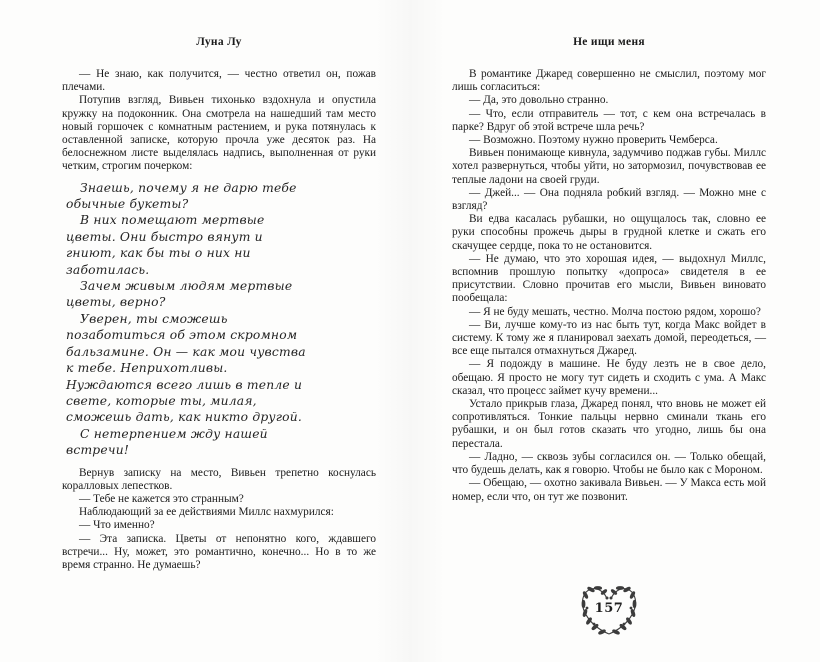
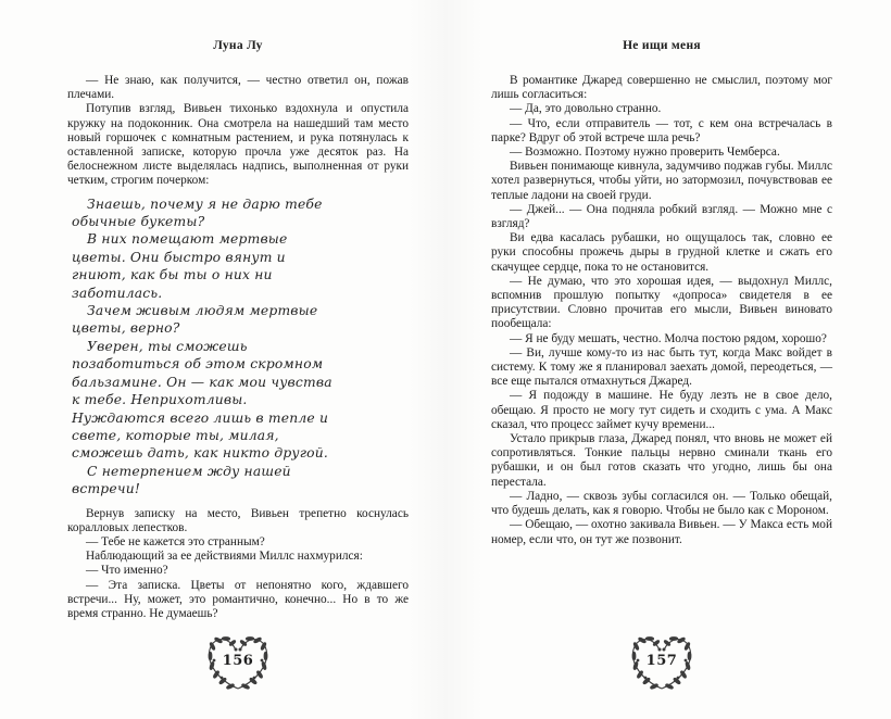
  Луна Лу
  — Не знаю, как получится, — честно ответил он, пожав плечами.
  Потупив взгляд, Вивьен тихонько вздохнула и опустила кружку на подоконник. Она смотрела на нашедший там место новый горшочек с комнатным растением, и рука потянулась к оставленной записке, которую прочла уже десяток раз. На белоснежном листе выделялась надпись, выполненная от руки четким, строгим почерком:
  Знаешь, почему я не дарю тебе обычные букеты?
  В них помещают мертвые цветы. Они быстро вянут и гниют, как бы ты о них ни заботилась.
  Зачем живым людям мертвые цветы, верно?
  Уверен, ты сможешь позаботиться об этом скромном бальзамине. Он — как мои чувства к тебе. Неприхотливы. Нуждаются всего лишь в тепле и свете, которые ты, милая, сможешь дать, как никто другой.
  С нетерпением жду нашей встречи!
  Вернув записку на место, Вивьен трепетно коснулась коралловых лепестков.
  — Тебе не кажется это странным?
  Наблюдающий за ее действиями Миллс нахмурился:
  — Что именно?
  — Эта записка. Цветы от непонятно кого, ждавшего встречи... Ну, может, это романтично, конечно... Но в то же время странно. Не думаешь?
+ 156
  Не ищи меня
  В романтике Джаред совершенно не смыслил, поэтому мог лишь согласиться:
  — Да, это довольно странно.
  — Что, если отправитель — тот, с кем она встречалась в парке? Вдруг об этой встрече шла речь?
  — Возможно. Поэтому нужно проверить Чемберса.
  Вивьен понимающе кивнула, задумчиво поджав губы. Миллс хотел развернуться, чтобы уйти, но затормозил, почувствовав ее теплые ладони на своей груди.
  — Джей... — Она подняла робкий взгляд. — Можно мне с взгляд?
  Ви едва касалась рубашки, но ощущалось так, словно ее руки способны прожечь дыры в грудной клетке и сжать его скачущее сердце, пока то не остановится.
  — Не думаю, что это хорошая идея, — выдохнул Миллс, вспомнив прошлую попытку «допроса» свидетеля в ее присутствии. Словно прочитав его мысли, Вивьен виновато пообещала:
  — Я не буду мешать, честно. Молча постою рядом, хорошо?
  — Ви, лучше кому-то из нас быть тут, когда Макс войдет в систему. К тому же я планировал заехать домой, переодеться, — все еще пытался отмахнуться Джаред.
  — Я подожду в машине. Не буду лезть не в свое дело, обещаю. Я просто не могу тут сидеть и сходить с ума. А Макс сказал, что процесс займет кучу времени...
  Устало прикрыв глаза, Джаред понял, что вновь не может ей сопротивляться. Тонкие пальцы нервно сминали ткань его рубашки, и он был готов сказать что угодно, лишь бы она перестала.
  — Ладно, — сквозь зубы согласился он. — Только обещай, что будешь делать, как я говорю. Чтобы не было как с Мороном.
  — Обещаю, — охотно закивала Вивьен. — У Макса есть мой номер, если что, он тут же позвонит.
  157
